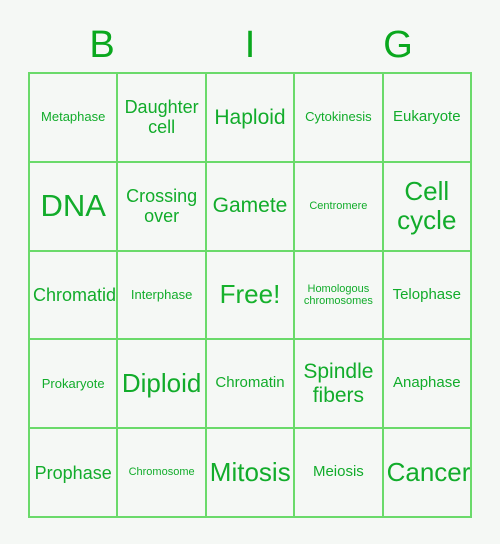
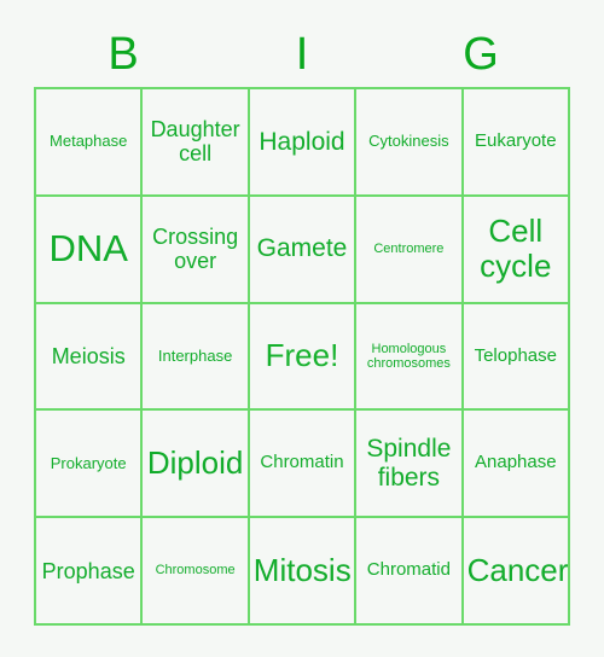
  B
  I
  G
  Metaphase
  Daughter cell
  Haploid
  Cytokinesis
  Eukaryote
  DNA
  Crossing over
  Gamete
  Centromere
  Cell cycle
- Chromatid
+ Meiosis
  Interphase
  Free!
  Homologous chromosomes
  Telophase
  Prokaryote
  Diploid
  Chromatin
  Spindle fibers
  Anaphase
  Prophase
  Chromosome
  Mitosis
- Meiosis
+ Chromatid
  Cancer
